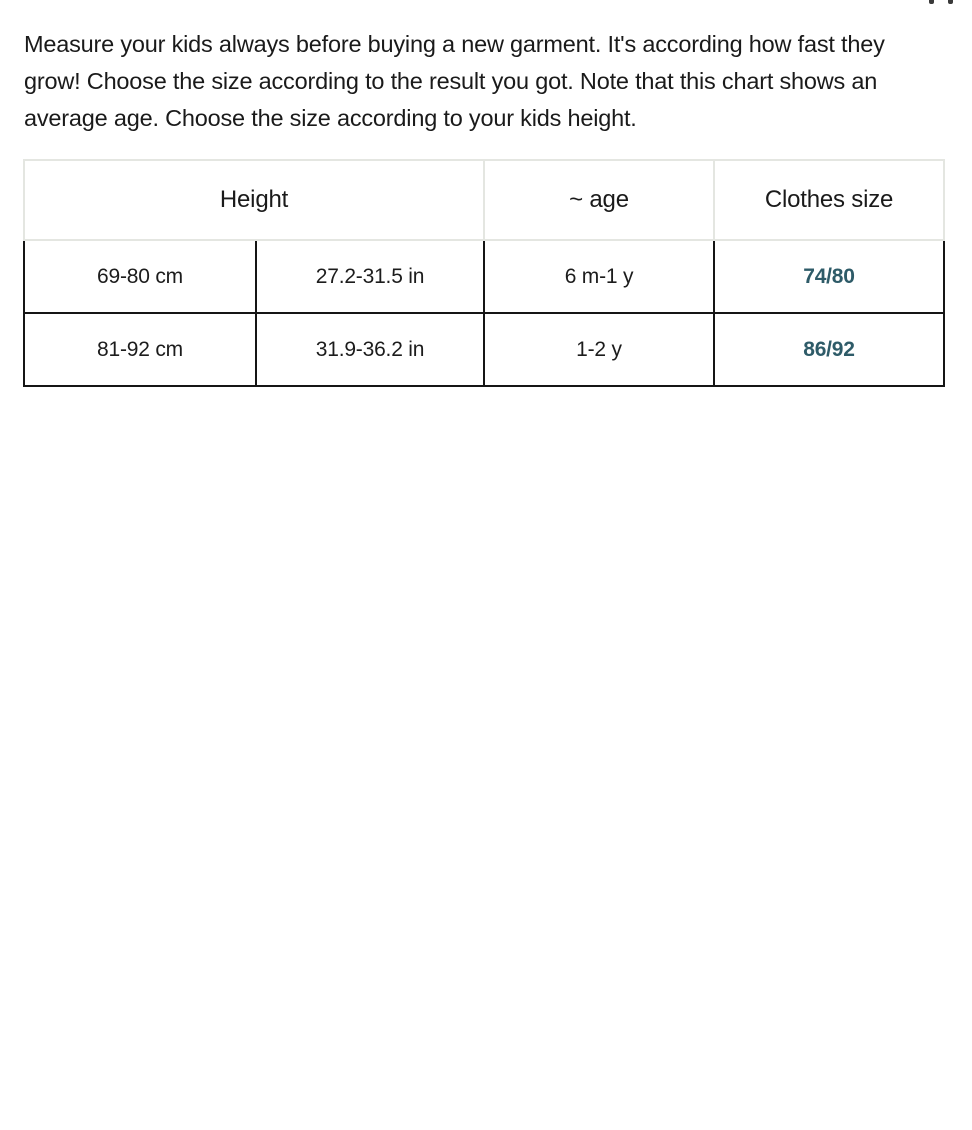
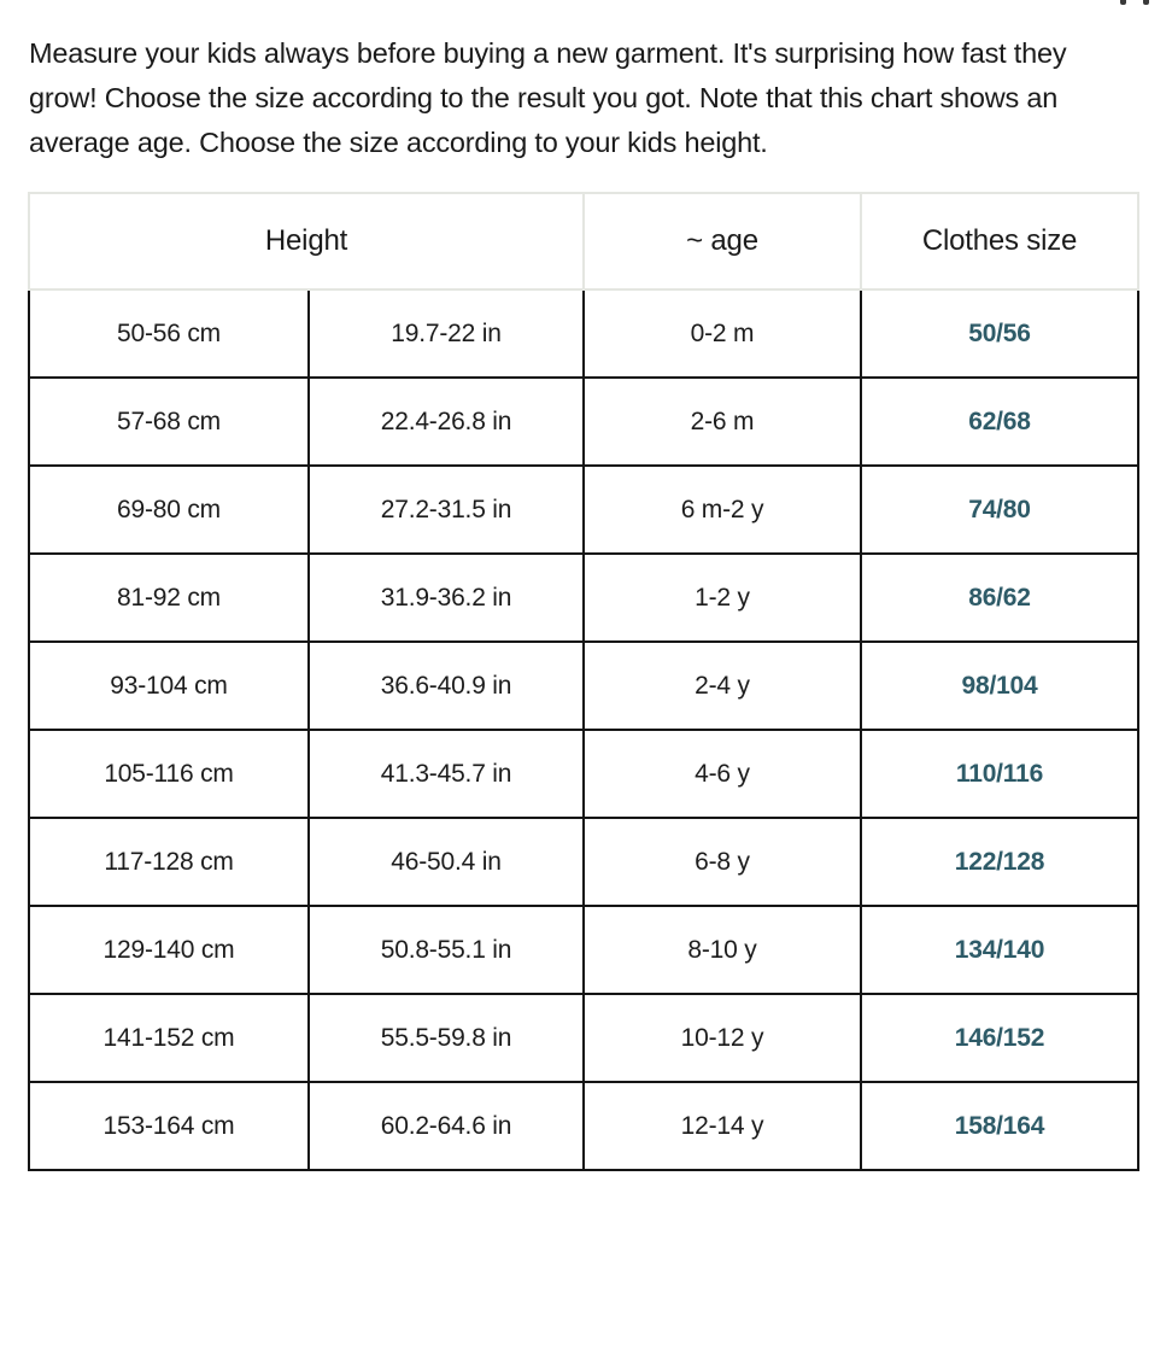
- Measure your kids always before buying a new garment. It's according how fast they grow! Choose the size according to the result you got. Note that this chart shows an average age. Choose the size according to your kids height.
+ Measure your kids always before buying a new garment. It's surprising how fast they grow! Choose the size according to the result you got. Note that this chart shows an average age. Choose the size according to your kids height.
  Height	~ age	Clothes size
+ 50-56 cm	19.7-22 in	0-2 m	50/56
+ 57-68 cm	22.4-26.8 in	2-6 m	62/68
- 69-80 cm	27.2-31.5 in	6 m-1 y	74/80
+ 69-80 cm	27.2-31.5 in	6 m-2 y	74/80
- 81-92 cm	31.9-36.2 in	1-2 y	86/92
+ 81-92 cm	31.9-36.2 in	1-2 y	86/62
+ 93-104 cm	36.6-40.9 in	2-4 y	98/104
+ 105-116 cm	41.3-45.7 in	4-6 y	110/116
+ 117-128 cm	46-50.4 in	6-8 y	122/128
+ 129-140 cm	50.8-55.1 in	8-10 y	134/140
+ 141-152 cm	55.5-59.8 in	10-12 y	146/152
+ 153-164 cm	60.2-64.6 in	12-14 y	158/164
